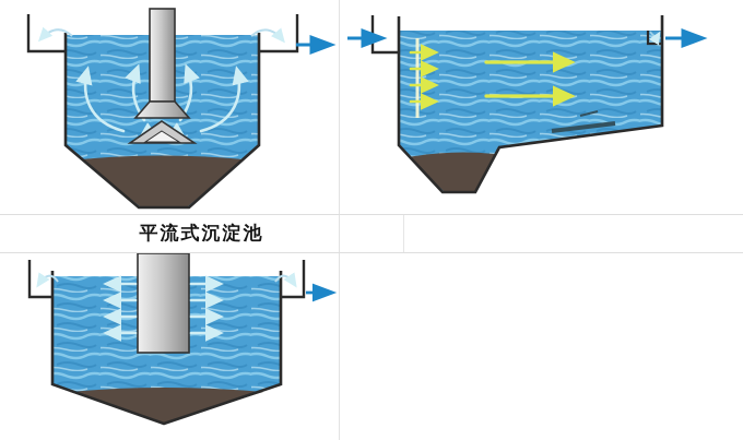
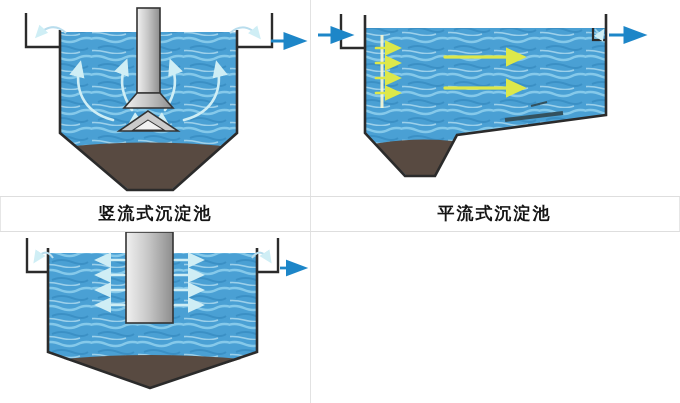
+ 竖流式沉淀池
  平流式沉淀池
